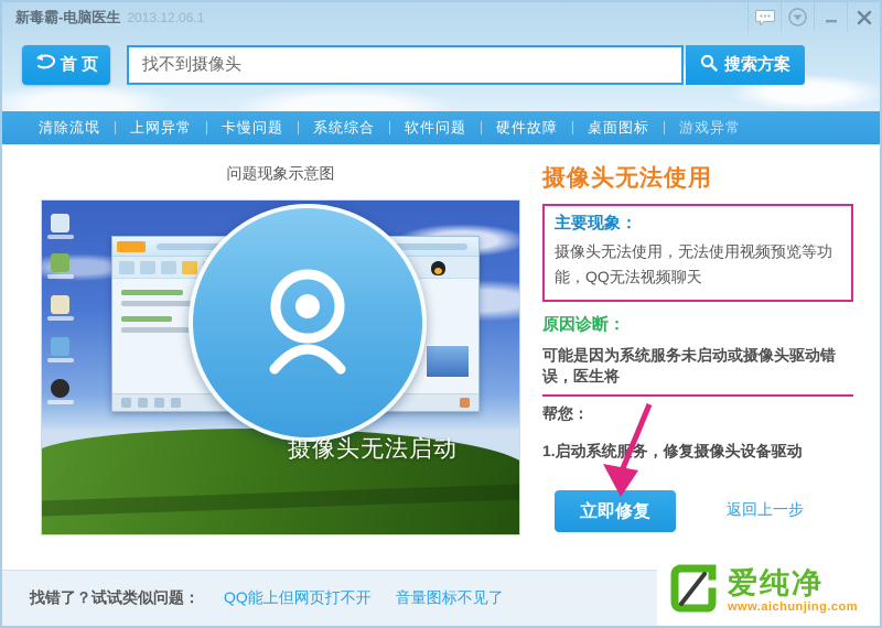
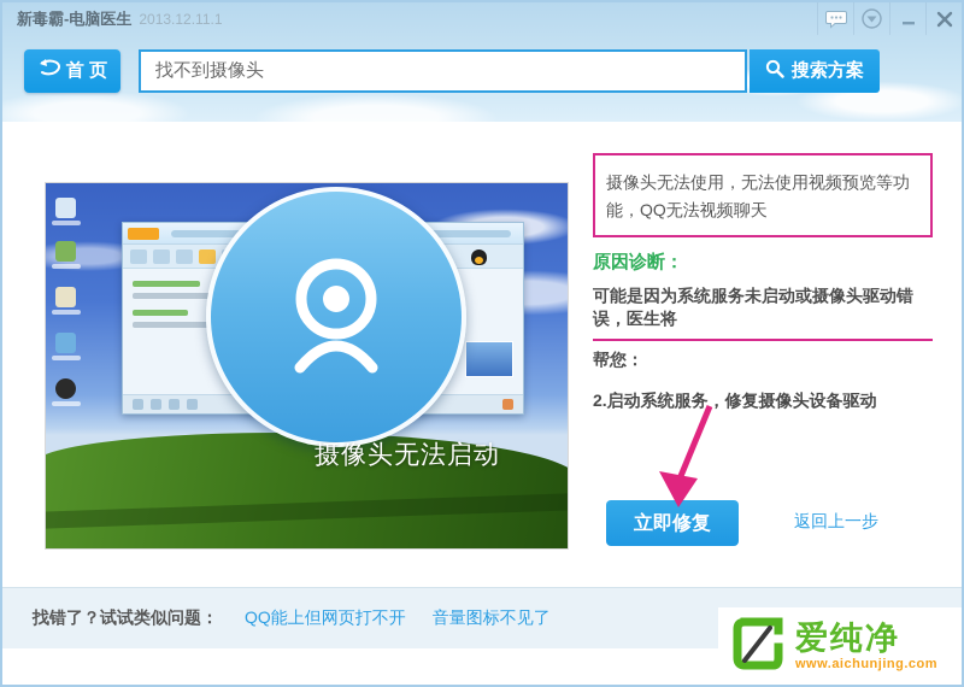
  新毒霸-电脑医生
- 2013.12.06.1
+ 2013.12.11.1
  首 页
  找不到摄像头
  搜索方案
- 清除流氓
- 上网异常
- 卡慢问题
- 系统综合
- 软件问题
- 硬件故障
- 桌面图标
- 游戏异常
- 问题现象示意图
  摄像头无法启动
- 摄像头无法使用
- 主要现象：
  摄像头无法使用，无法使用视频预览等功能，QQ无法视频聊天
  原因诊断：
  可能是因为系统服务未启动或摄像头驱动错误，医生将
  帮您：
- 1.启动系统服务，修复摄像头设备驱动
+ 2.启动系统服务，修复摄像头设备驱动
  立即修复
  返回上一步
  找错了？试试类似问题：
  QQ能上但网页打不开
  音量图标不见了
  爱纯净
  www.aichunjing.com
